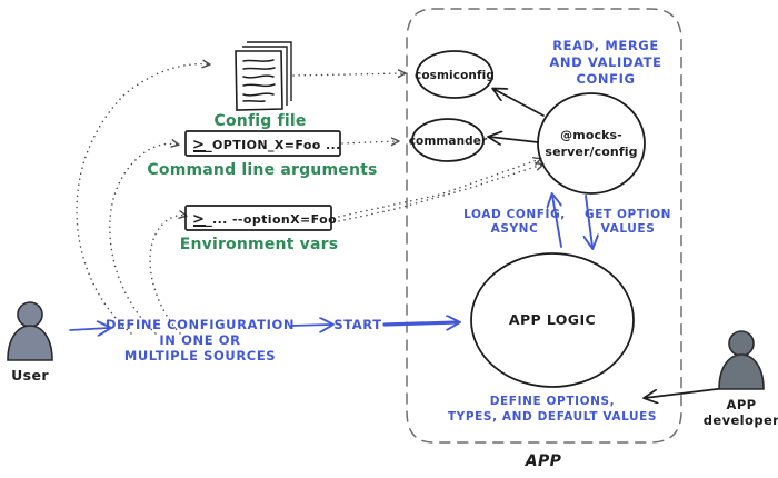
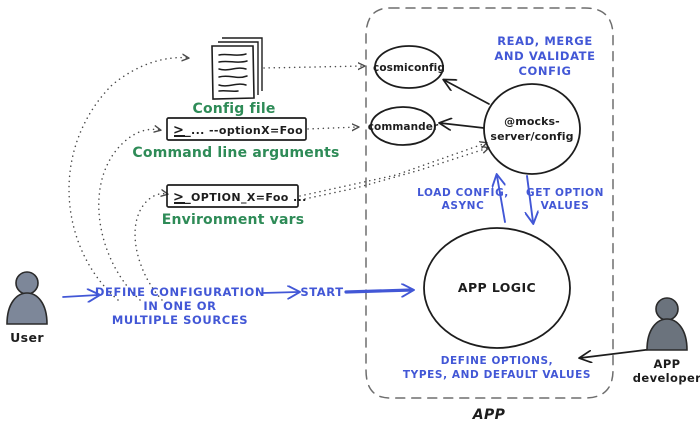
  APP
  Config file
  >_
- OPTION_X=Foo ...
+ ... --optionX=Foo
  Command line arguments
  >_
- ... --optionX=Foo
+ OPTION_X=Foo ...
  Environment vars
  cosmiconfig
  commander
  @mocks-
  server/config
  APP LOGIC
  READ, MERGE
  AND VALIDATE
  CONFIG
  LOAD CONFI,
  ASYNC
  GET OPTION
  VALUES
  DEFINE OPTIONS,
  TYPES, AND DEFAULT VALUES
  DEFINE CONFIGURATION
  IN ONE OR
  MULTIPLE SOURCES
  START
  User
  APP
  developer
